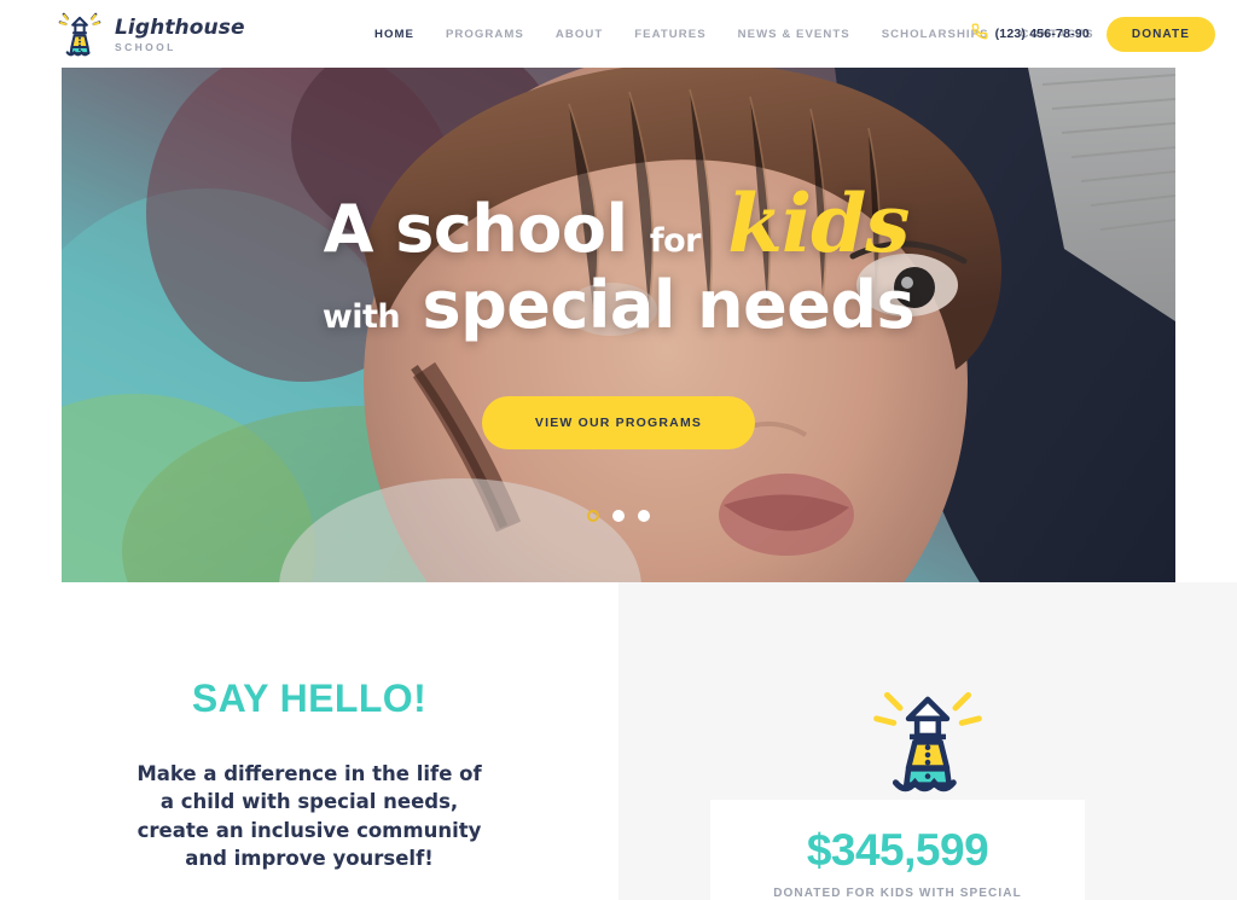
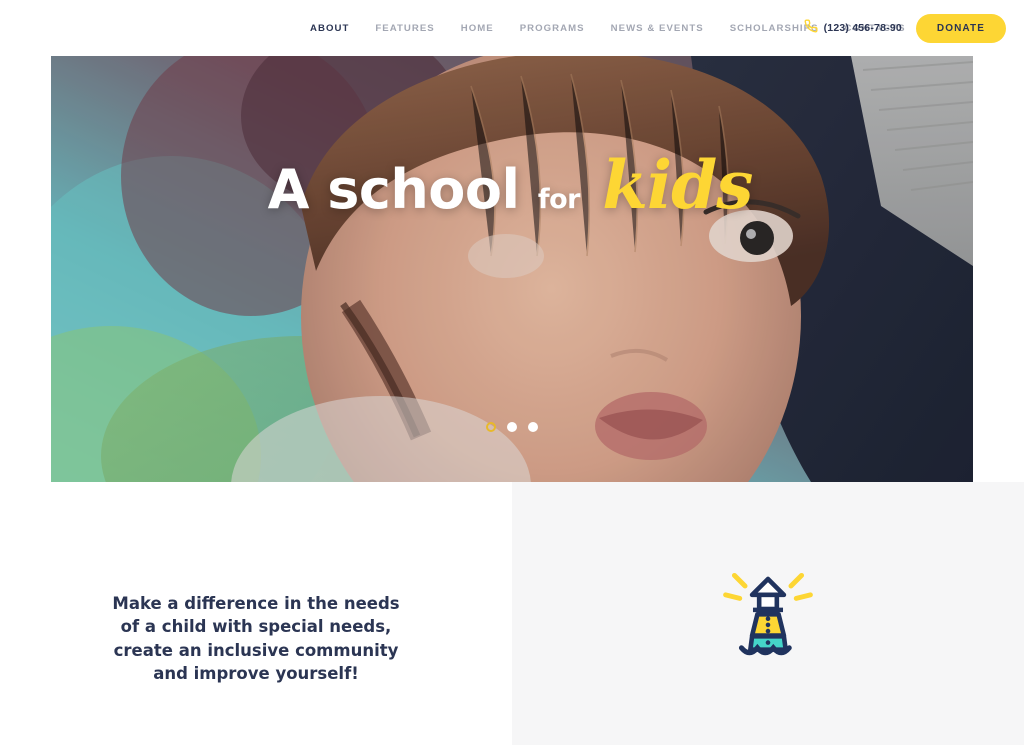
- Lighthouse
- SCHOOL
- HOME
+ ABOUT
- PROGRAMS
+ FEATURES
- ABOUT
+ HOME
- FEATURES
+ PROGRAMS
  NEWS & EVENTS
  SCHOLARSHIS
  CONTACTS
  (123) 456-78-90
  DONATE
  A school for kids
- with special needs
- VIEW OUR PROGRAMS
- SAY HELLO!
- Make a difference in the life of a child with special needs, create an inclusive community and improve yourself!
+ Make a difference in the needs of a child with special needs, create an inclusive community and improve yourself!
- $345,599
- DONATED FOR KIDS WITH SPECIAL
